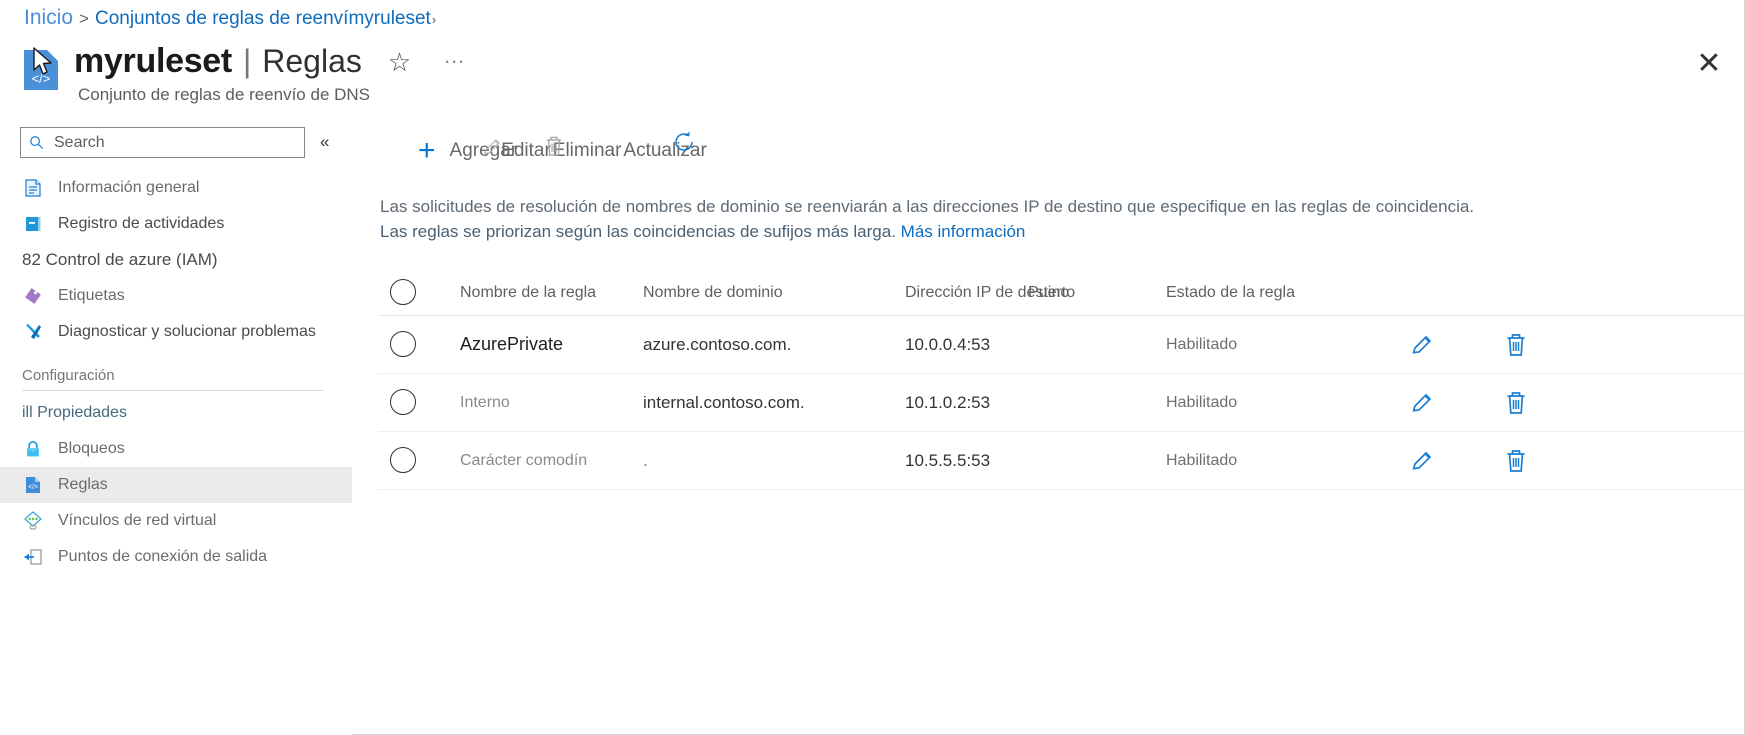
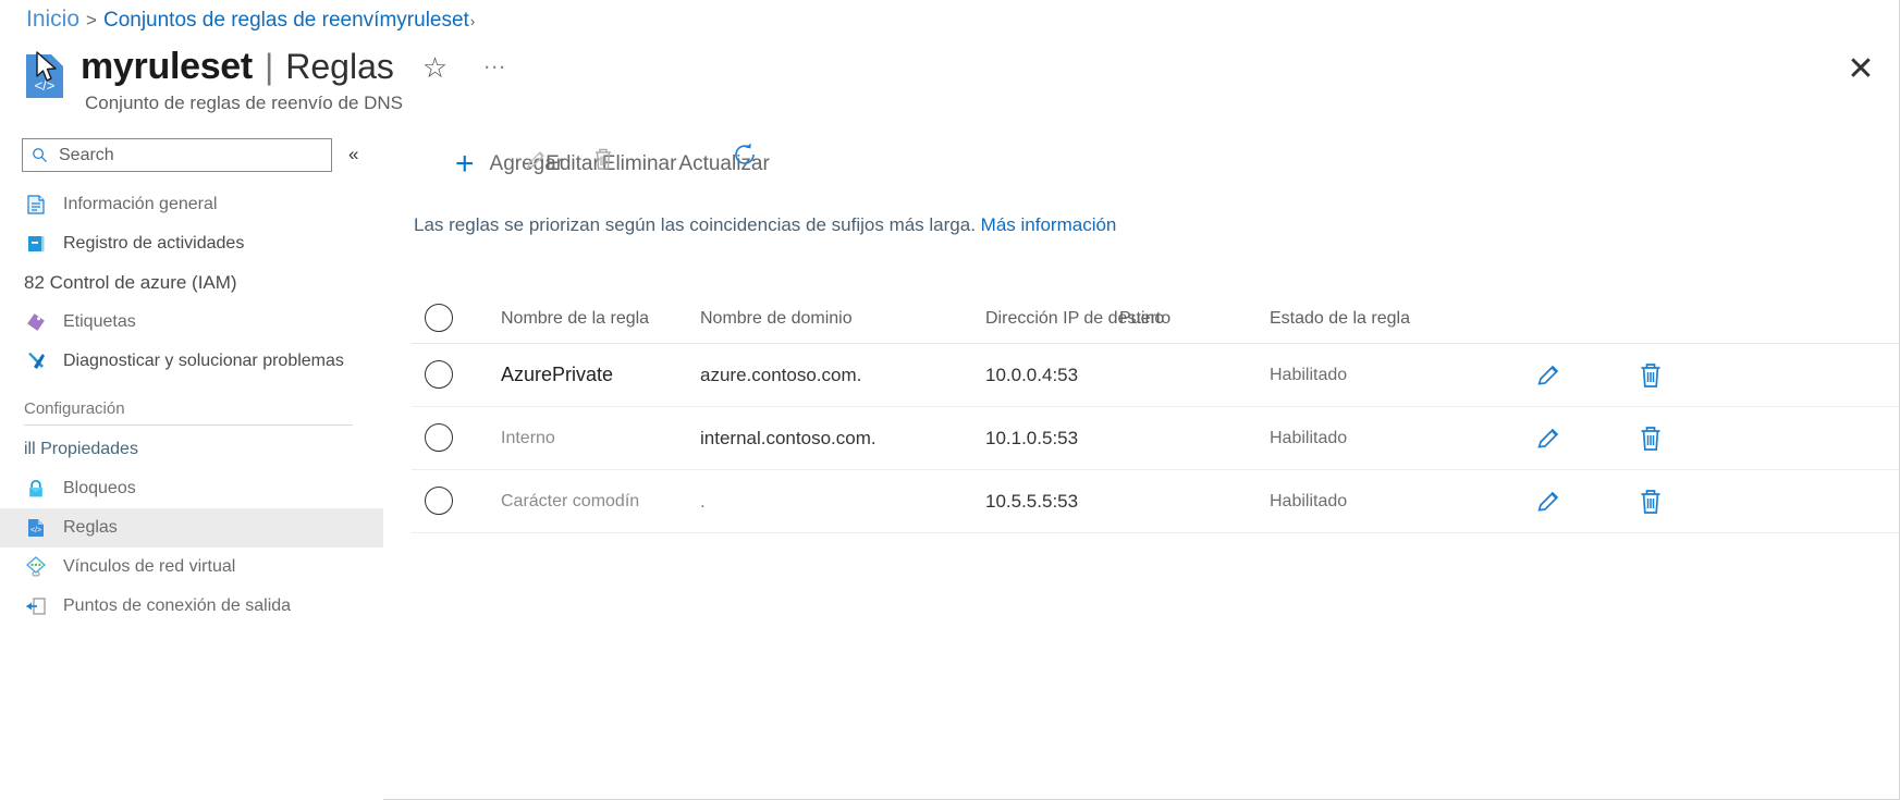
  Inicio
  >
  Conjuntos de reglas de reenví
  myruleset
  ›
  </>
  myruleset
  |
  Reglas
  ☆
  …
  Conjunto de reglas de reenvío de DNS
  ✕
  Search
  «
  Información general
  Registro de actividades
  82 Control de azure (IAM)
  Etiquetas
  Diagnosticar y solucionar problemas
  Configuración
  ill Propiedades
  Bloqueos
  Reglas
  Vínculos de red virtual
  Puntos de conexión de salida
  +
  Agregar
  Editar
  liminar
  Actualiar
- Las solicitudes de resolución de nombres de dominio se reenviarán a las direcciones IP de destino que especifique en las reglas de coincidencia.
  Las reglas se priorizan según las coincidencias de sufijos más larga. Más información
  Nombre de la regla
  Nombre de dominio
  Dirección IP de destino
  Puerto
  Estado de la regla
  AzurePrivate
  azure.contoso.com.
  10.0.0.4:53
  Habilitado
  Interno
  internal.contoso.com.
- 10.1.0.2:53
+ 10.1.0.5:53
  Habilitado
  Carácter comodín
  .
  10.5.5.5:53
  Habilitado
